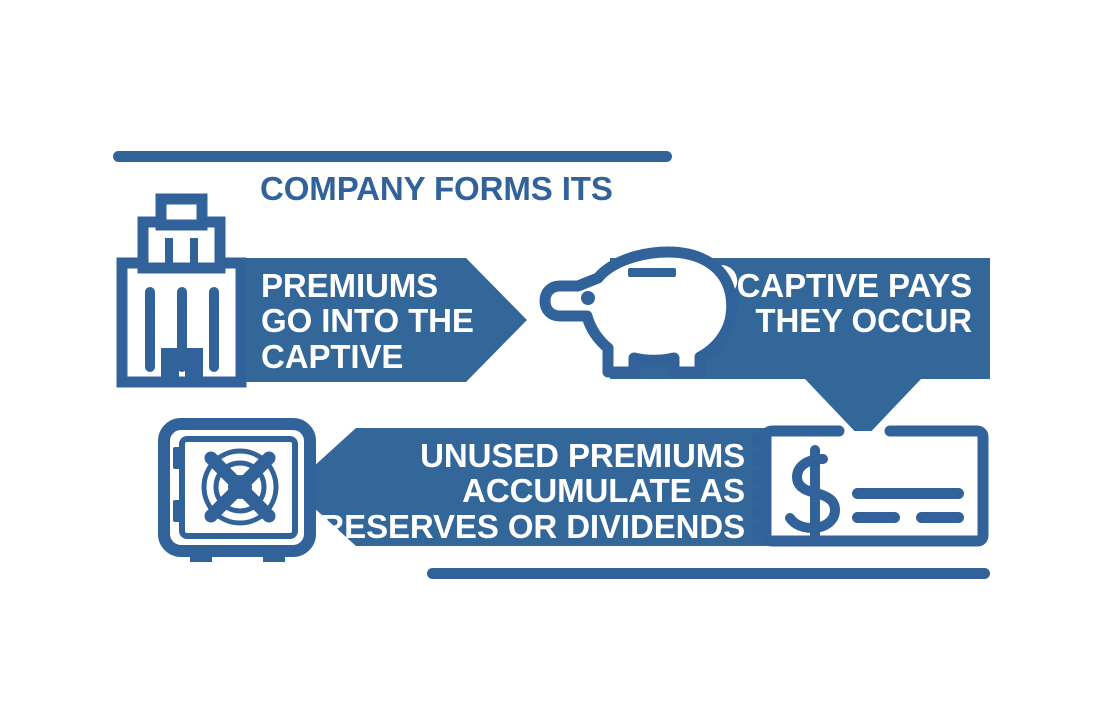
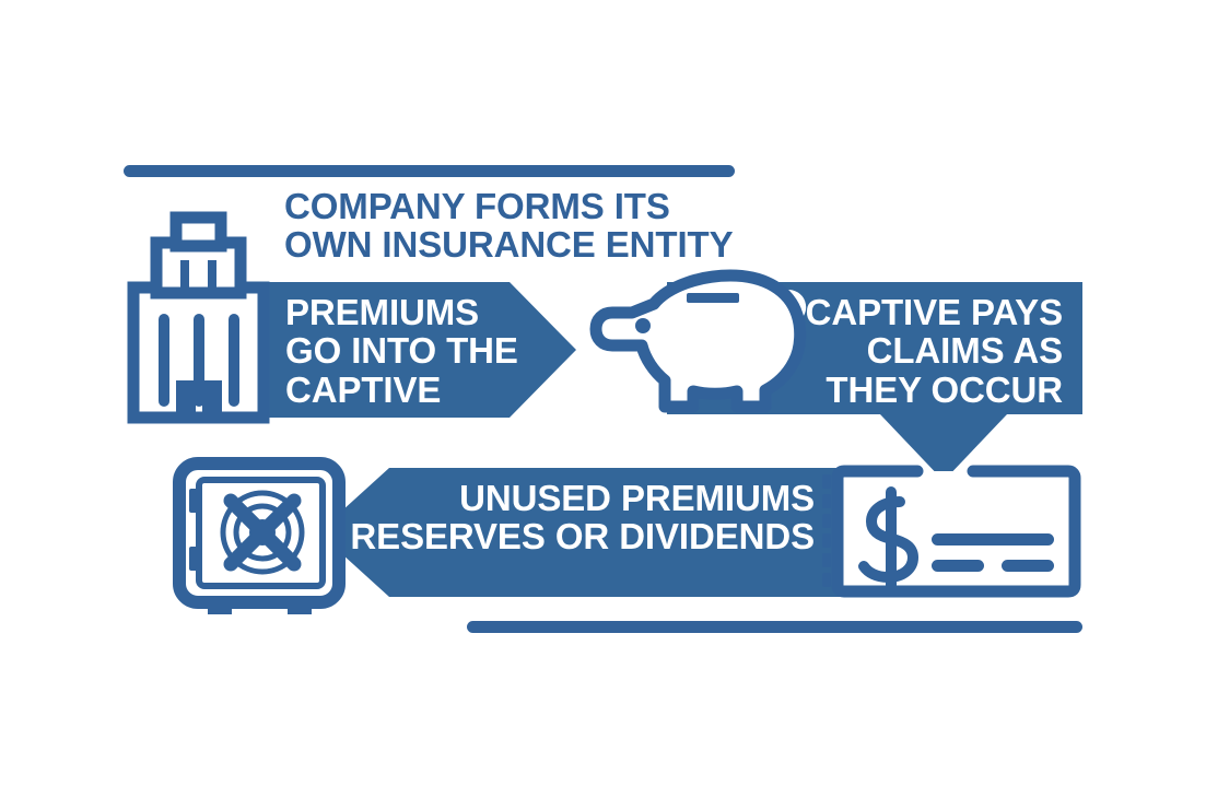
  COMPANY FORMS ITS
+ OWN INSURANCE ENTITY
  PREMIUMS
  GO INTO THE
  CAPTIVE
  CAPTIVE PAYS
+ CLAIMS AS
  THEY OCCUR
  UNUSED PREMIUMS
- ACCUMULATE AS
  RESERVES OR DIVIDENDS
